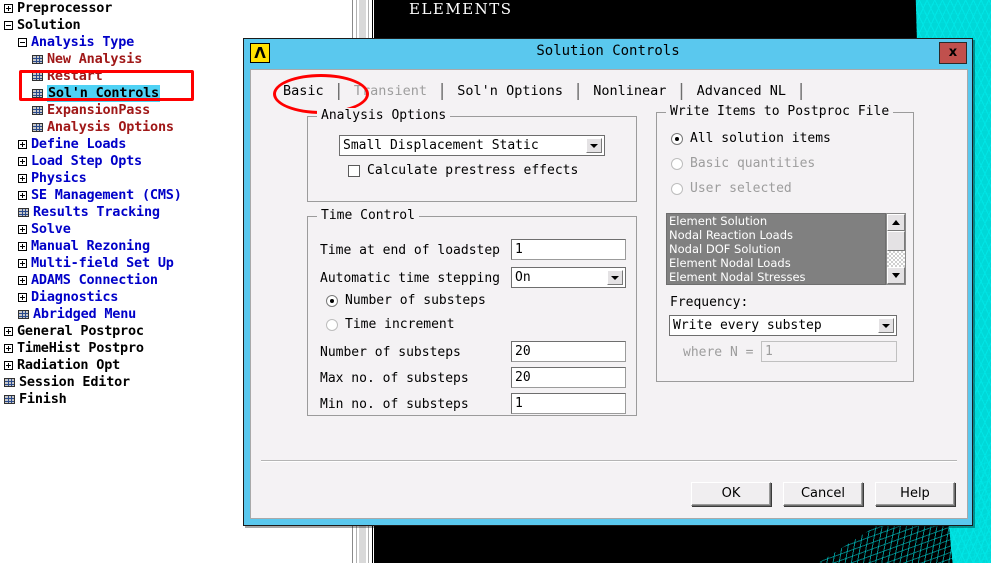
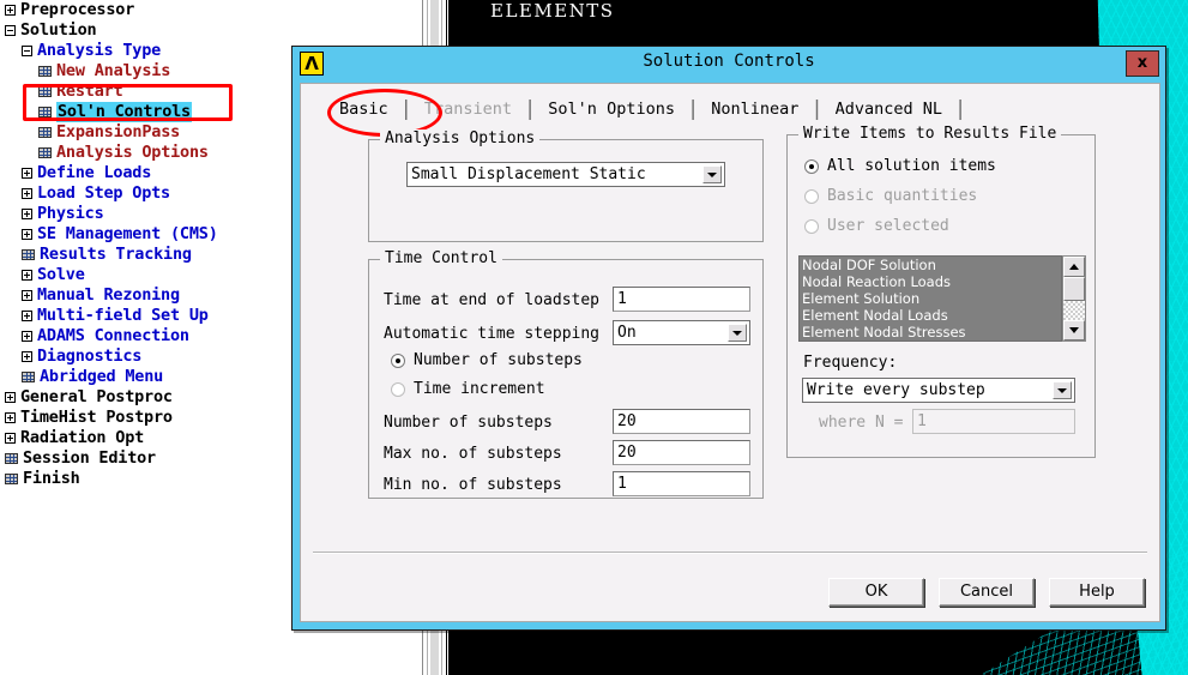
  Preprocessor
  Solution
  Analysis Type
  New Analysis
  Restart
  Sol'n Controls
  ExpansionPass
  Analysis Options
  Define Loads
  Load Step Opts
  Physics
  SE Management (CMS)
  Results Tracking
  Solve
  Manual Rezoning
  Multi-field Set Up
  ADAMS Connection
  Diagnostics
  Abridged Menu
  General Postproc
  TimeHist Postpro
  Radiation Opt
  Session Editor
  Finish
  ELEMENTS
  Λ
  Solution Controls
  x
  Basic
  |
  Transient
  |
  Sol'n Options
  |
  Nonlinear
  |
  Advanced NL
  |
  Analysis Options
  Small Displacement Static
- Calculate prestress effects
  Time Control
  Time at end of loadstep
  1
  Automatic time stepping
  On
  Number of substeps
  Time increment
  Number of substeps
  20
  Max no. of substeps
  20
  Min no. of substeps
  1
- Write Items to Postproc File
+ Write Items to Results File
  All solution items
  Basic quantities
  User selected
- Element Solution
+ Nodal DOF Solution
  Nodal Reaction Loads
- Nodal DOF Solution
+ Element Solution
  Element Nodal Loads
  Element Nodal Stresses
  Frequency:
  Write every substep
  where N =
  1
  OK
  Cancel
  Help
